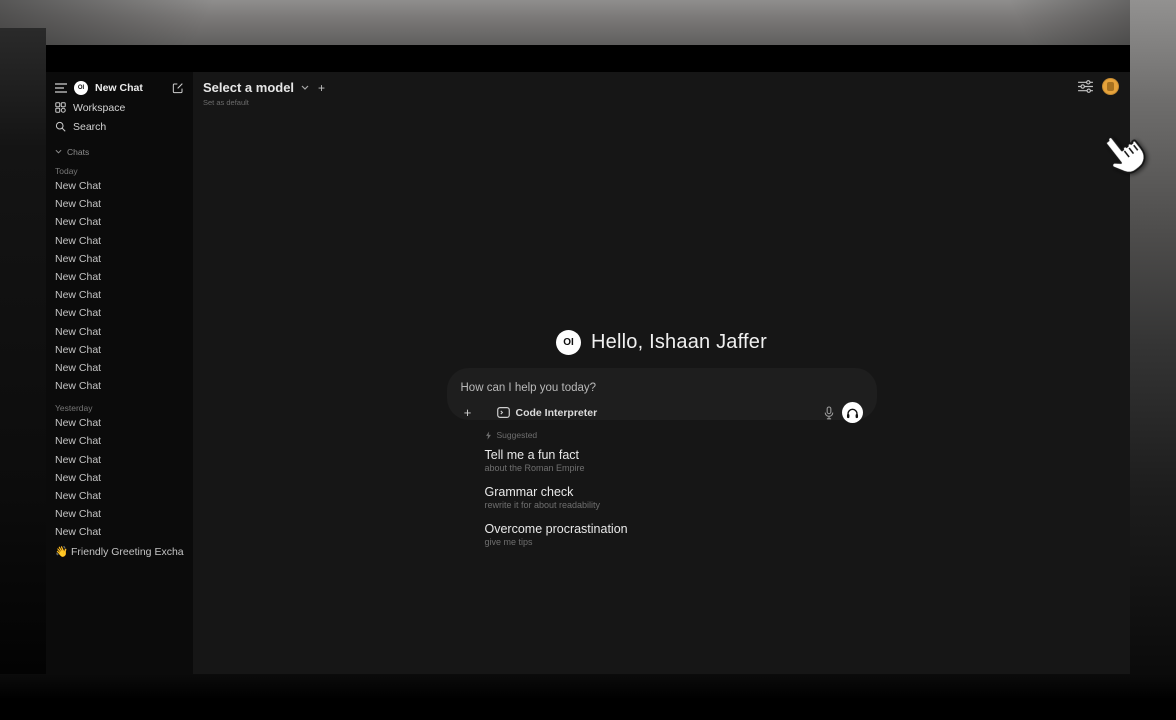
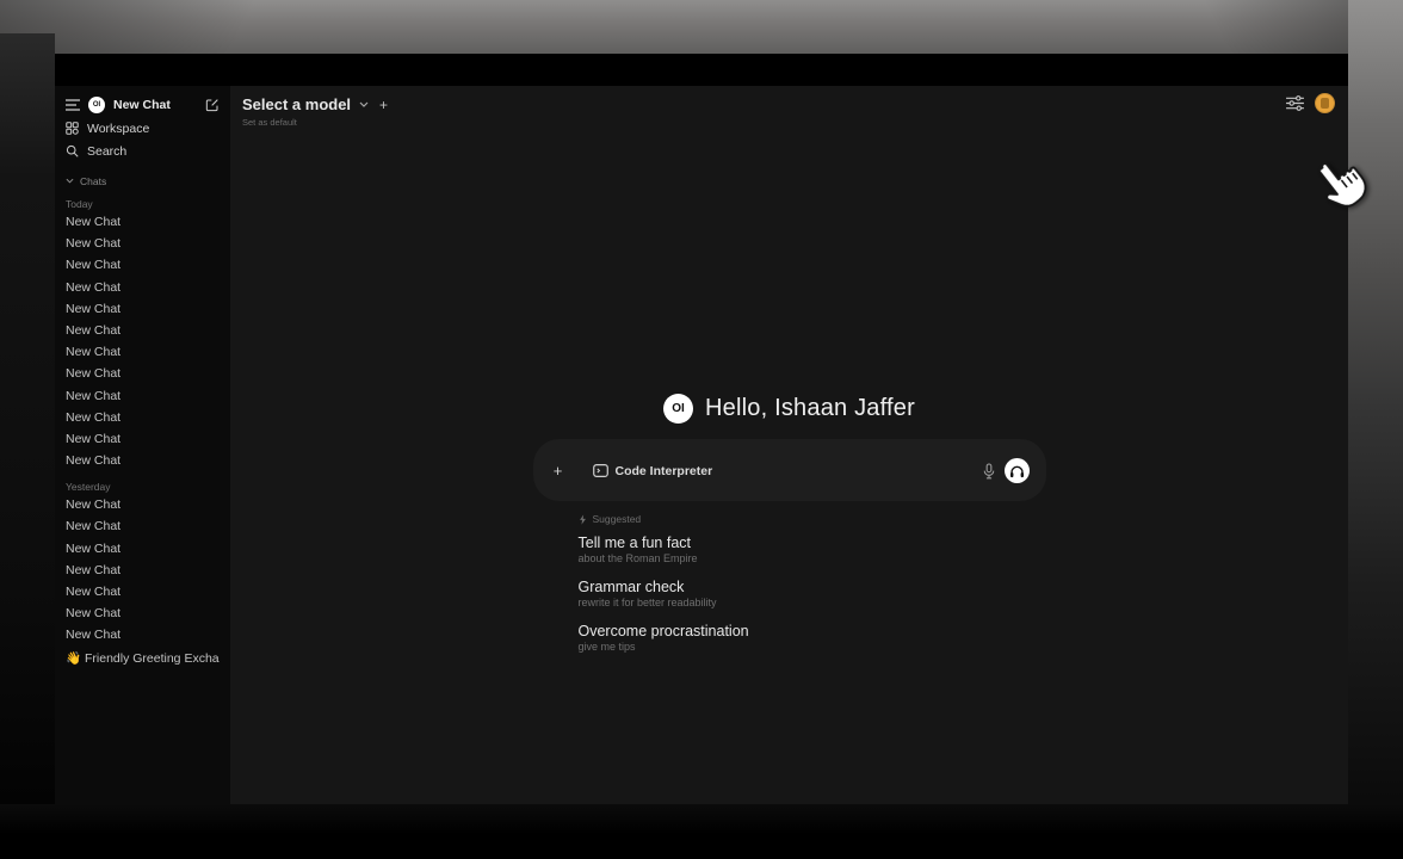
  New Chat
  Workspace
  Search
  Chats
  Today
  New Chat
  New Chat
  New Chat
  New Chat
  New Chat
  New Chat
  New Chat
  New Chat
  New Chat
  New Chat
  New Chat
  New Chat
  Yesterday
  New Chat
  New Chat
  New Chat
  New Chat
  New Chat
  New Chat
  New Chat
  👋 Friendly Greeting Excha
  Select a model
  +
  Set as default
  OI
  Hello, Ishaan Jaffer
- How can I help you today?
  +
  Code Interpreter
  Suggested
  Tell me a fun fact
  about the Roman Empire
  Grammar check
- rewrite it for about readability
+ rewrite it for better readability
  Overcome procrastination
  give me tips
